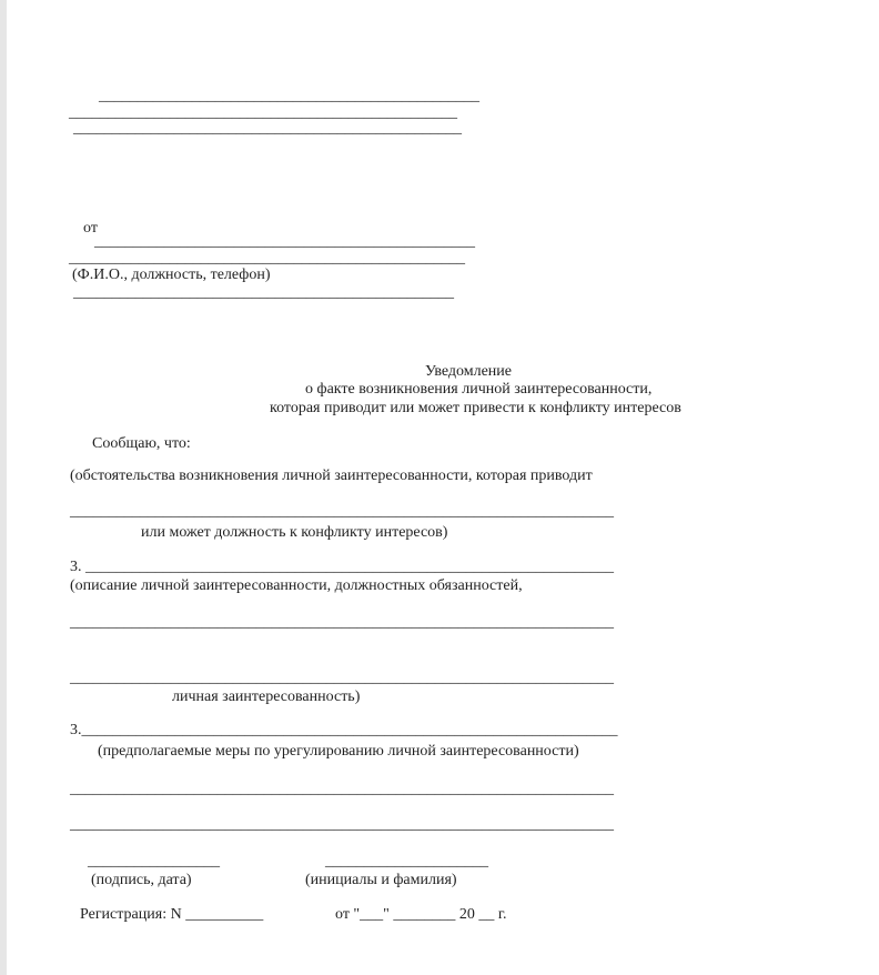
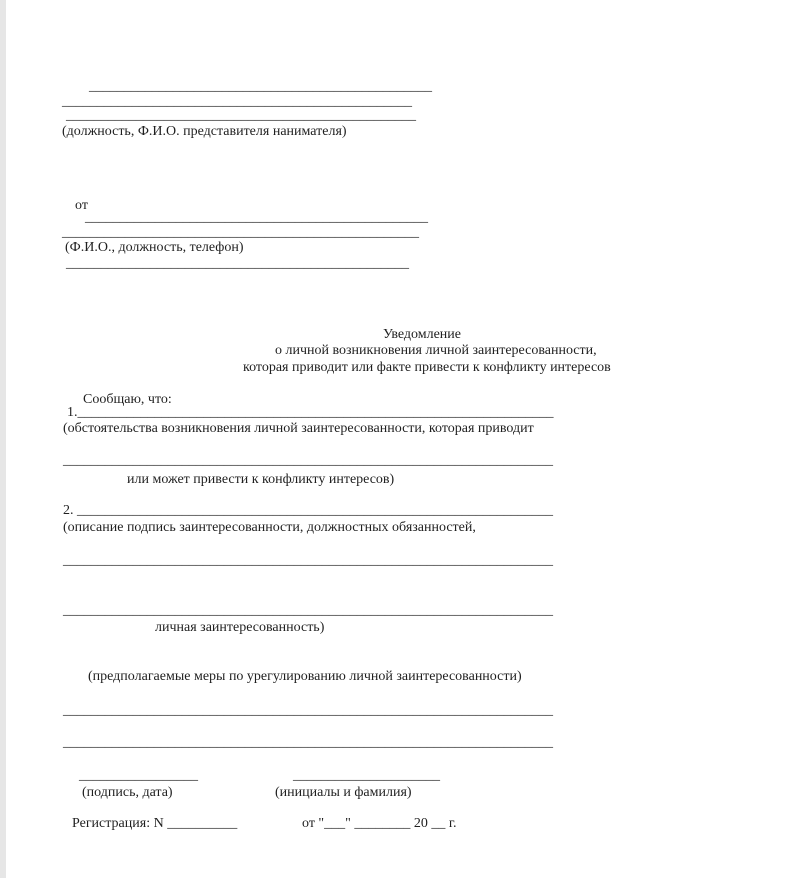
  _________________________________________________
  __________________________________________________
  __________________________________________________
+ (должность, Ф.И.О. представителя нанимателя)
  от
  _________________________________________________
  ___________________________________________________
  (Ф.И.О., должность, телефон)
  _________________________________________________
  Уведомление
- о факте возникновения личной заинтересованности,
+ о личной возникновения личной заинтересованности,
- которая приводит или может привести к конфликту интересов
+ которая приводит или факте привести к конфликту интересов
  Сообщаю, что:
+ 1.____________________________________________________________________
  (обстоятельства возникновения личной заинтересованности, которая приводит
  ______________________________________________________________________
- или может должность к конфликту интересов)
+ или может привести к конфликту интересов)
- 3. ____________________________________________________________________
+ 2. ____________________________________________________________________
- (описание личной заинтересованности, должностных обязанностей,
+ (описание подпись заинтересованности, должностных обязанностей,
  ______________________________________________________________________
  ______________________________________________________________________
  личная заинтересованность)
- 3._____________________________________________________________________
  (предполагаемые меры по урегулированию личной заинтересованности)
  ______________________________________________________________________
  ______________________________________________________________________
  _________________
  _____________________
  (подпись, дата)
  (инициалы и фамилия)
  Регистрация: N __________
  от "___" ________ 20 __ г.
